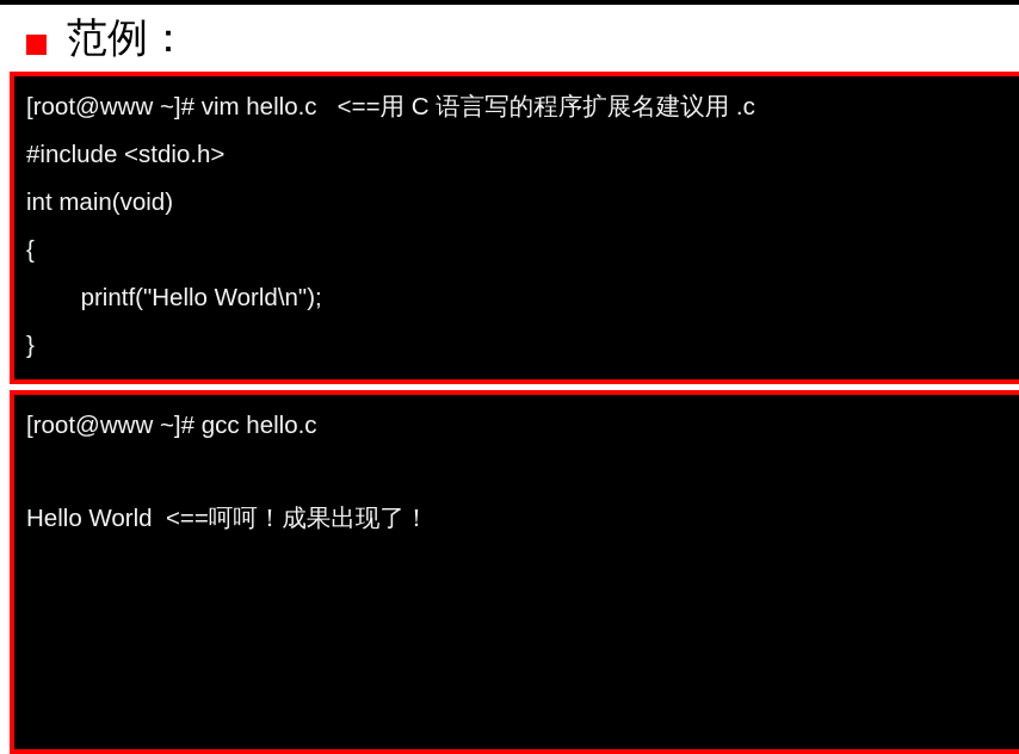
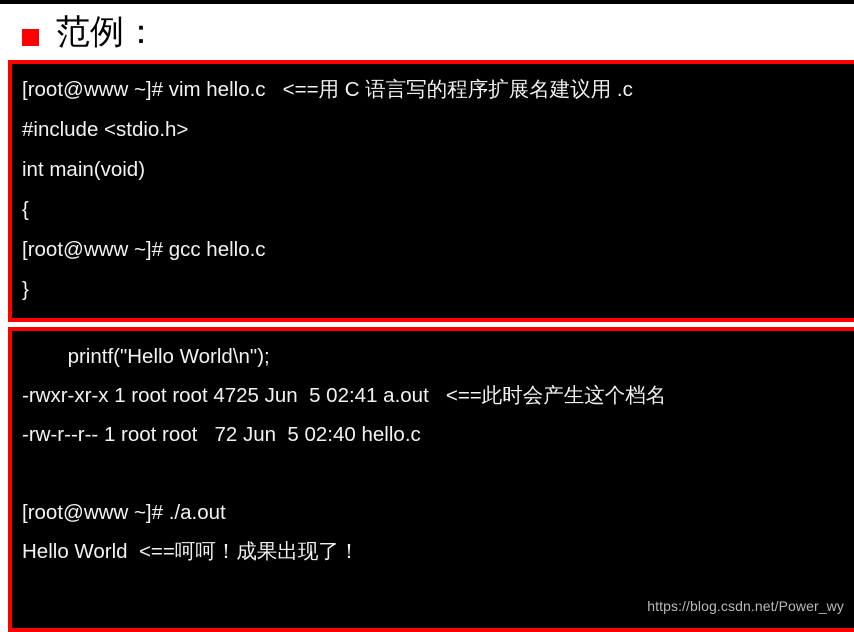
  范例：
  [root@www ~]# vim hello.c <==用 C 语言写的程序扩展名建议用 .c
  #include <stdio.h>
  int main(void)
  {
- printf("Hello World\n");
+ [root@www ~]# gcc hello.c
  }
- [root@www ~]# gcc hello.c
+ printf("Hello World\n");
+ -rwxr-xr-x 1 root root 4725 Jun 5 02:41 a.out <==此时会产生这个档名
+ -rw-r--r-- 1 root root 72 Jun 5 02:40 hello.c
+ [root@www ~]# ./a.out
  Hello World <==呵呵！成果出现了！
+ https://blog.csdn.net/Power_wy
